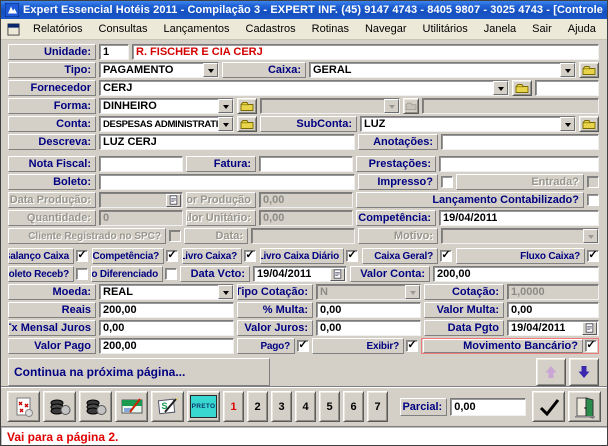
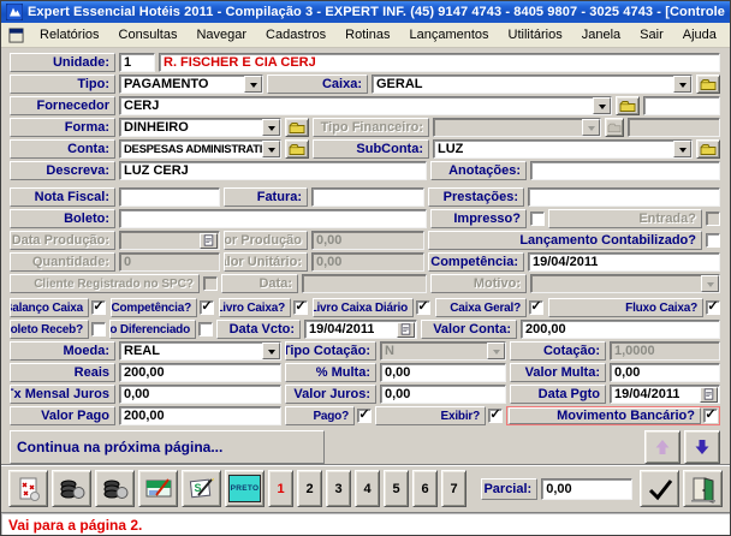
  Expert Essencial Hotéis 2011 - Compilação 3 - EXPERT INF. (45) 9147 4743 - 8405 9807 - 3025 4743 - [Controle
  Relatórios
  Consultas
- Lançamentos
+ Navegar
  Cadastros
  Rotinas
- Navegar
+ Lançamentos
  Utilitários
  Janela
  Sair
  Ajuda
  Unidade:
  1
  R. FISCHER E CIA CERJ
  Tipo:
  PAGAMENTO
  Caixa:
  GERAL
  Fornecedor
  CERJ
  Forma:
  DINHEIRO
+ Tipo Financeiro:
  Conta:
  DESPESAS ADMINISTRATI
  SubConta:
  LUZ
  Descreva:
  LUZ CERJ
  Anotações:
  Nota Fiscal:
  Fatura:
  Prestações:
  Boleto:
  Impresso?
  Entrada?
  Data Produção:
  or Produção
  0,00
  Lançamento Contabilizado?
  Quantidade:
  0
  alor Unitário:
  0,00
  Competência:
  19/04/2011
  Cliente Registrado no SPC?
  Data:
  Motivo:
  alanço Caixa
  ✓
  Competência?
  ✓
  Livro Caixa?
  ✓
  Livro Caixa Diário
  ✓
  Caixa Geral?
  ✓
  Fluxo Caixa?
  ✓
  oleto Receb?
  o Diferenciado
  Data Vcto:
  19/04/2011
  Valor Conta:
  200,00
  Moeda:
  REAL
  Tipo Cotação:
  N
  Cotação:
  1,0000
  Reais
  200,00
  % Multa:
  0,00
  Valor Multa:
  0,00
  Tx Mensal Juros
  0,00
  Valor Juros:
  0,00
  Data Pgto
  19/04/2011
  Valor Pago
  200,00
  Pago?
  ✓
  Exibir?
  ✓
  Movimento Bancário?
  ✓
  Continua na próxima página...
  S
  1
  2
  3
  4
  5
  6
  7
  Parcial:
  0,00
  Vai para a página 2.
